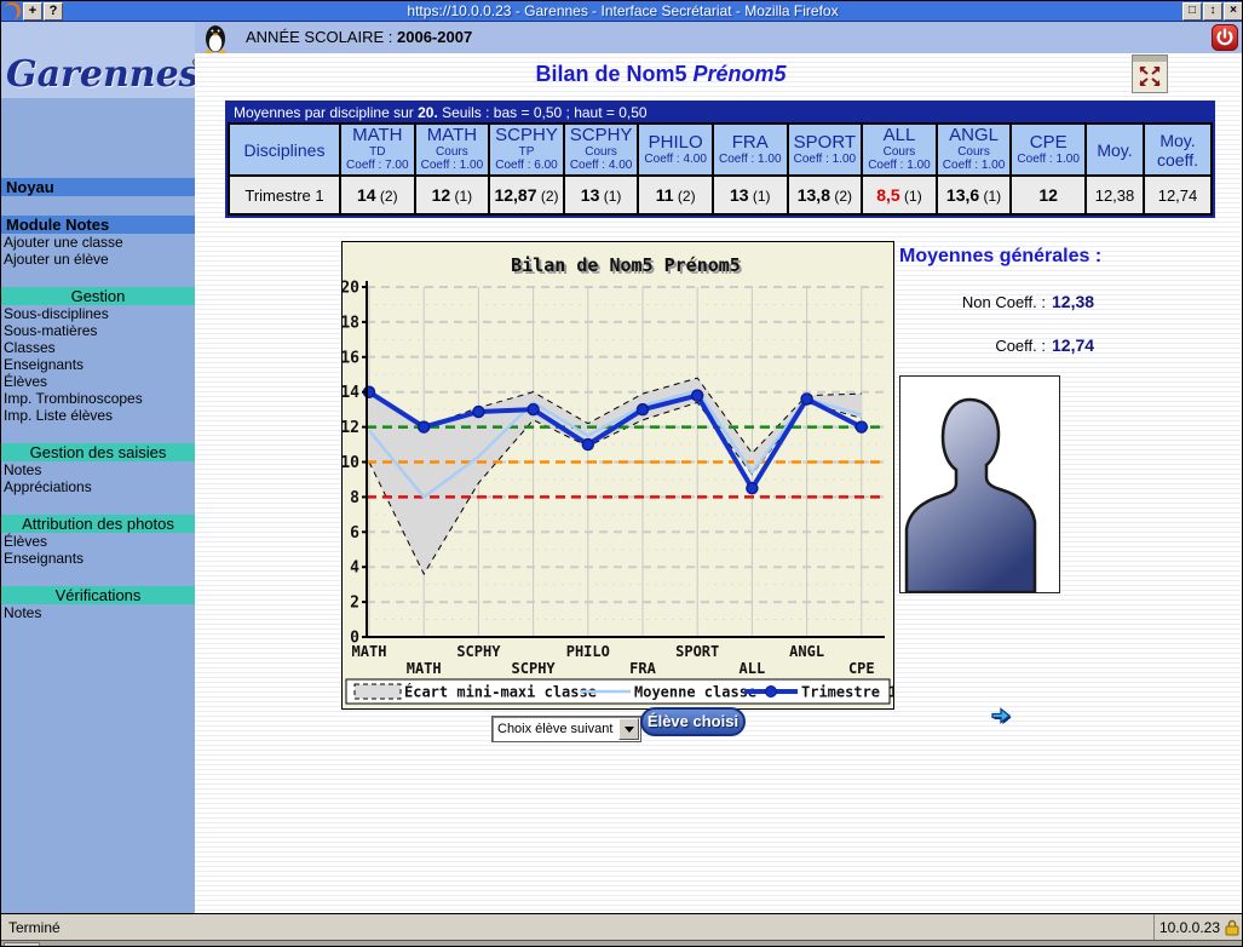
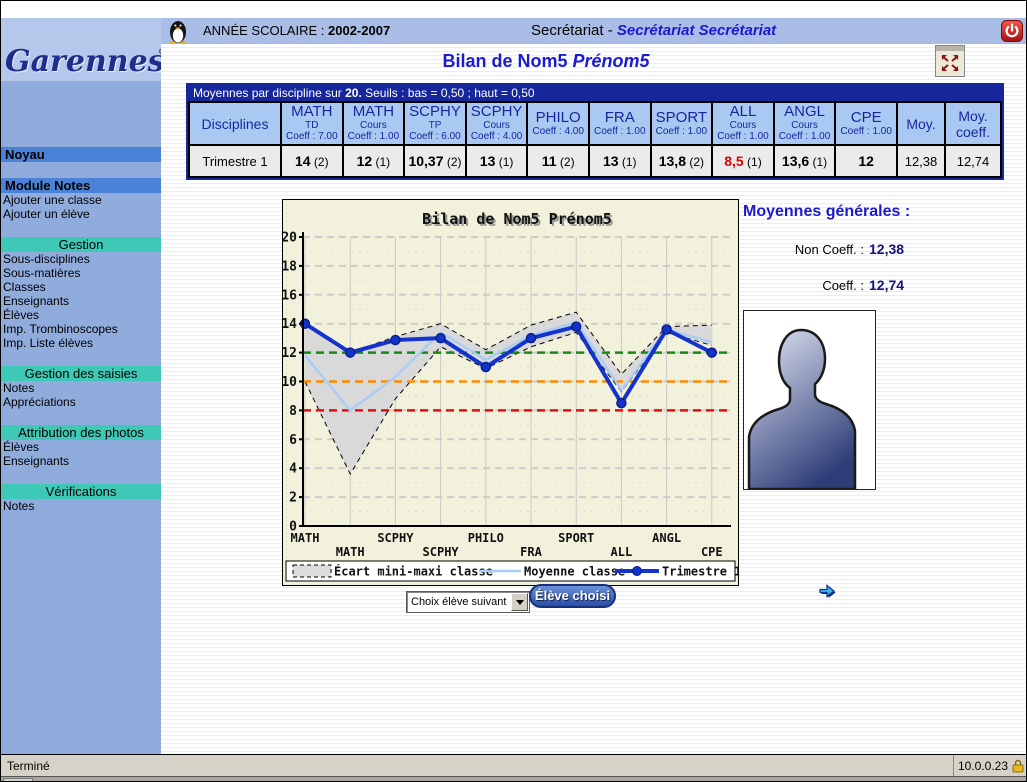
- +
- ?
- https://10.0.0.23 - Garennes - Interface Secrétariat - Mozilla Firefox
- □
- ↕
- ×
  Garennes
  Noyau
  Module Notes
  Ajouter une classe
  Ajouter un élève
  Gestion
  Sous-disciplines
  Sous-matières
  Classes
  Enseignants
  Élèves
  Imp. Trombinoscopes
  Imp. Liste élèves
  Gestion des saisies
  Notes
  Appréciations
  Attribution des photos
  Élèves
  Enseignants
  Vérifications
  Notes
- ANNÉE SCOLAIRE : 2006-2007
+ ANNÉE SCOLAIRE : 2002-2007
+ Secrétariat - Secrétariat Secrétariat
  Bilan de Nom5 Prénom5
  Moyennes par discipline sur 20. Seuils : bas = 0,50 ; haut = 0,50
  Disciplines	MATHTDCoeff : 7.00	MATHCoursCoeff : 1.00	SCPHYTPCoeff : 6.00	SCPHYCoursCoeff : 4.00	PHILOCoeff : 4.00	FRACoeff : 1.00	SPORTCoeff : 1.00	ALLCoursCoeff : 1.00	ANGLCoursCoeff : 1.00	CPECoeff : 1.00	Moy.	Moy. coeff.
- Trimestre 1	14 (2)	12 (1)	12,87 (2)	13 (1)	11 (2)	13 (1)	13,8 (2)	8,5 (1)	13,6 (1)	12	12,38	12,74
+ Trimestre 1	14 (2)	12 (1)	10,37 (2)	13 (1)	11 (2)	13 (1)	13,8 (2)	8,5 (1)	13,6 (1)	12	12,38	12,74
  0
  2
  4
  6
  8
  10
  12
  14
  16
  18
  20
  MATH
  MATH
  SCPHY
  SCPHY
  PHILO
  FRA
  SPORT
  ALL
  ANGL
  CPE
  Bilan de Nom5 Prénom5
  Écart mini-maxi clas
  Moyenne class
  Trimestre 1
  Moyennes générales :
  Non Coeff. : 12,38
  Coeff. : 12,74
  Choix élève suivant
  Élève choisi
  Terminé
  10.0.0.23
